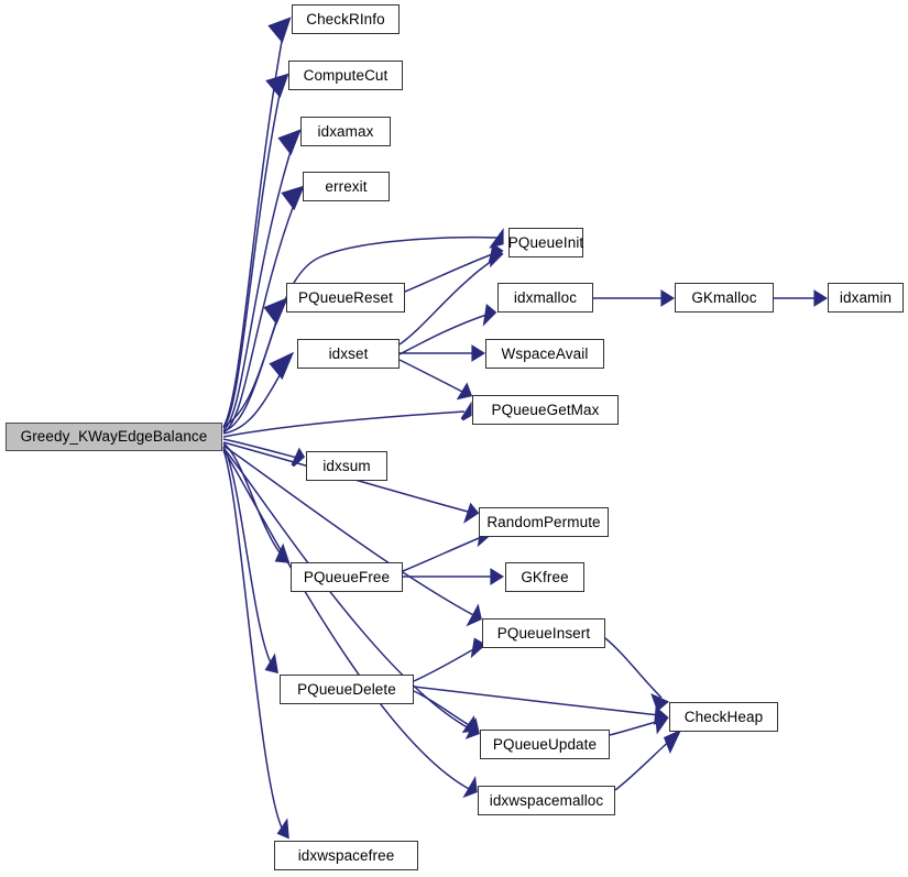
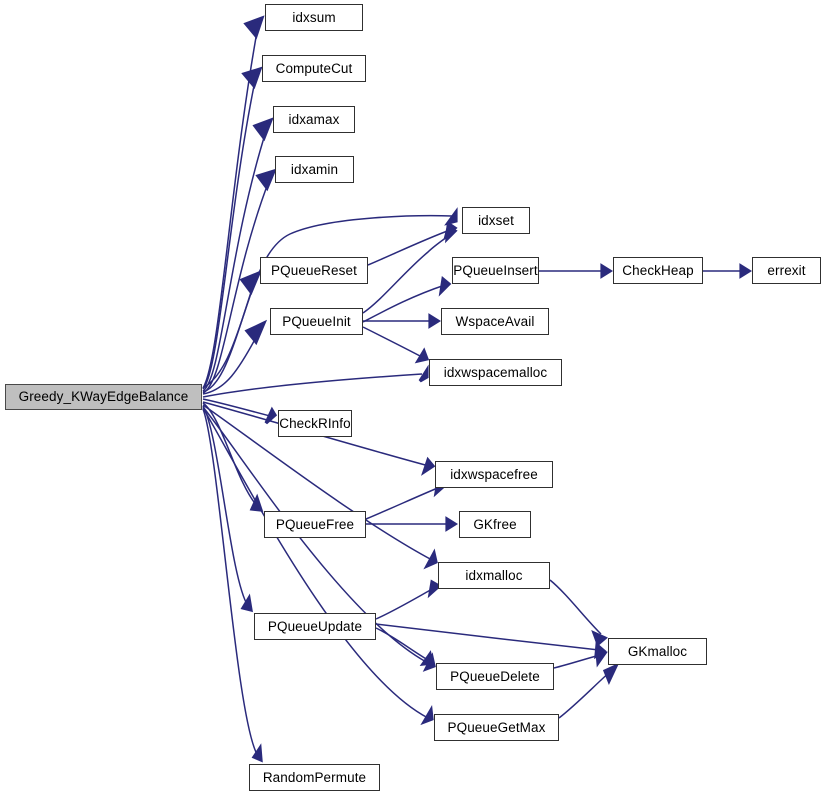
  Greedy_KWayEdgeBalance
- CheckRInfo
+ idxsum
  ComputeCut
  idxamax
- errexit
+ idxamin
- PQueueInit
+ idxset
  PQueueReset
- idxmalloc
+ PQueueInsert
- GKmalloc
+ CheckHeap
- idxamin
+ errexit
- idxset
+ PQueueInit
  WspaceAvail
- PQueueGetMax
+ idxwspacemalloc
- idxsum
+ CheckRInfo
- RandomPermute
+ idxwspacefree
  PQueueFree
  GKfree
- PQueueInsert
+ idxmalloc
- PQueueDelete
+ PQueueUpdate
- CheckHeap
+ GKmalloc
- PQueueUpdate
+ PQueueDelete
- idxwspacemalloc
+ PQueueGetMax
- idxwspacefree
+ RandomPermute
